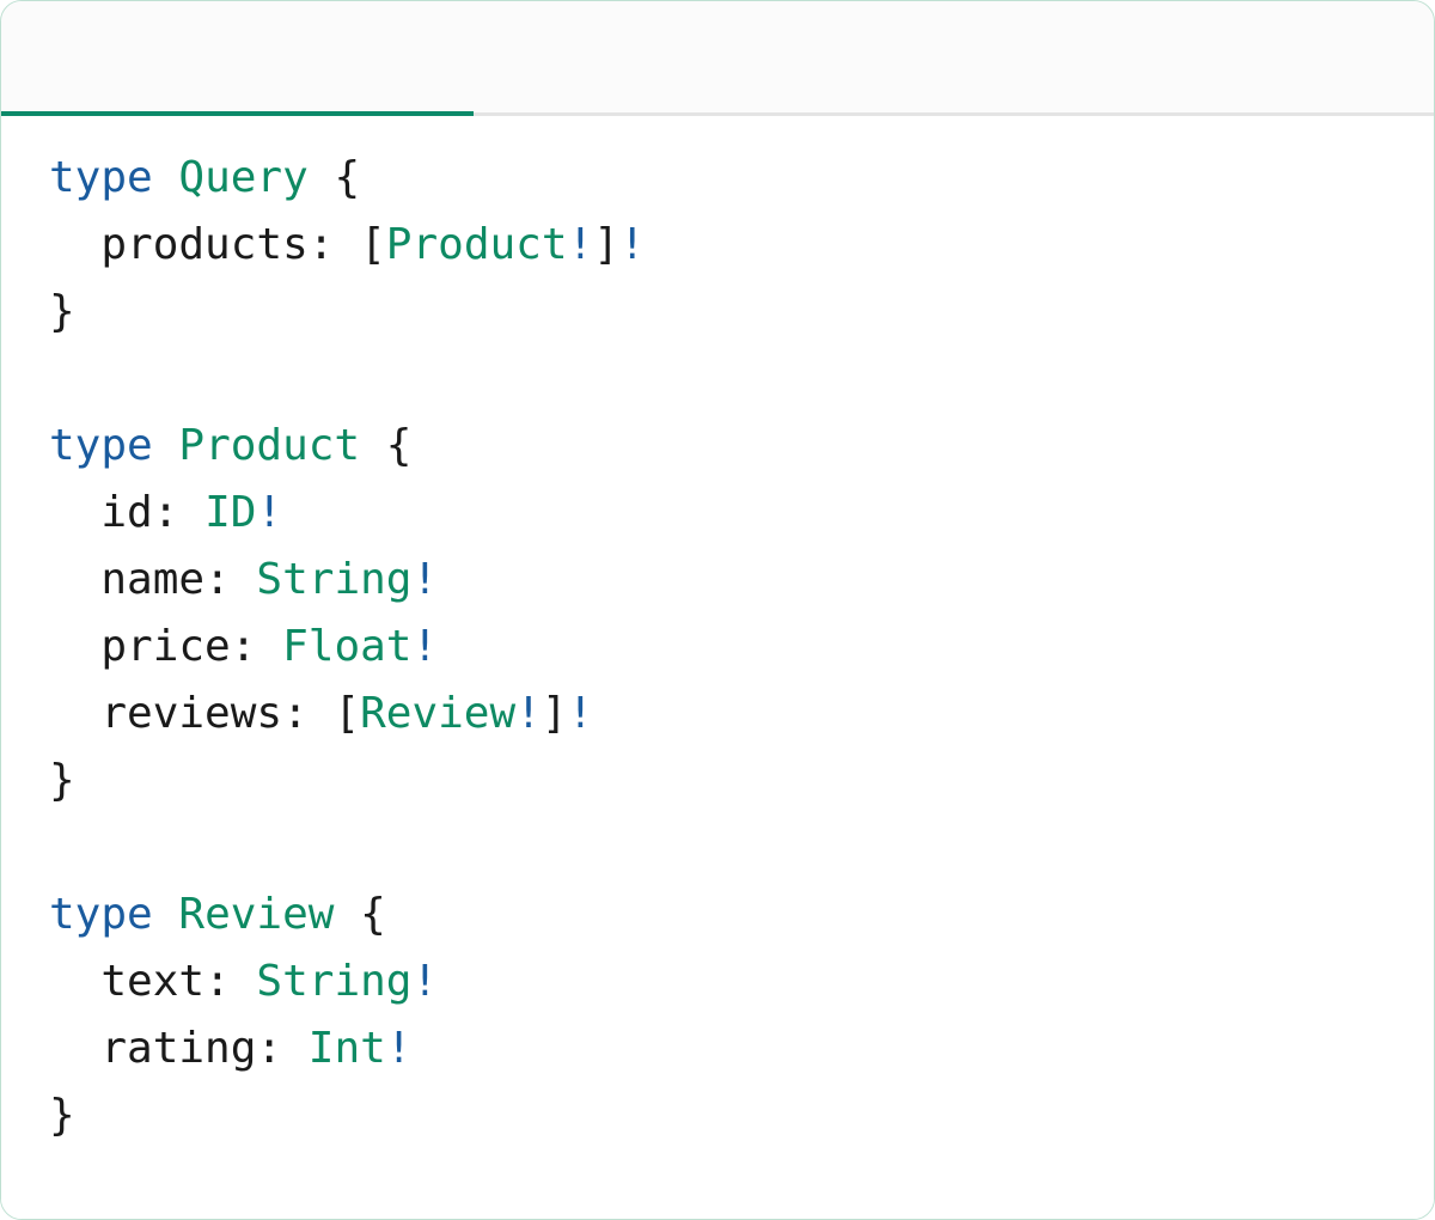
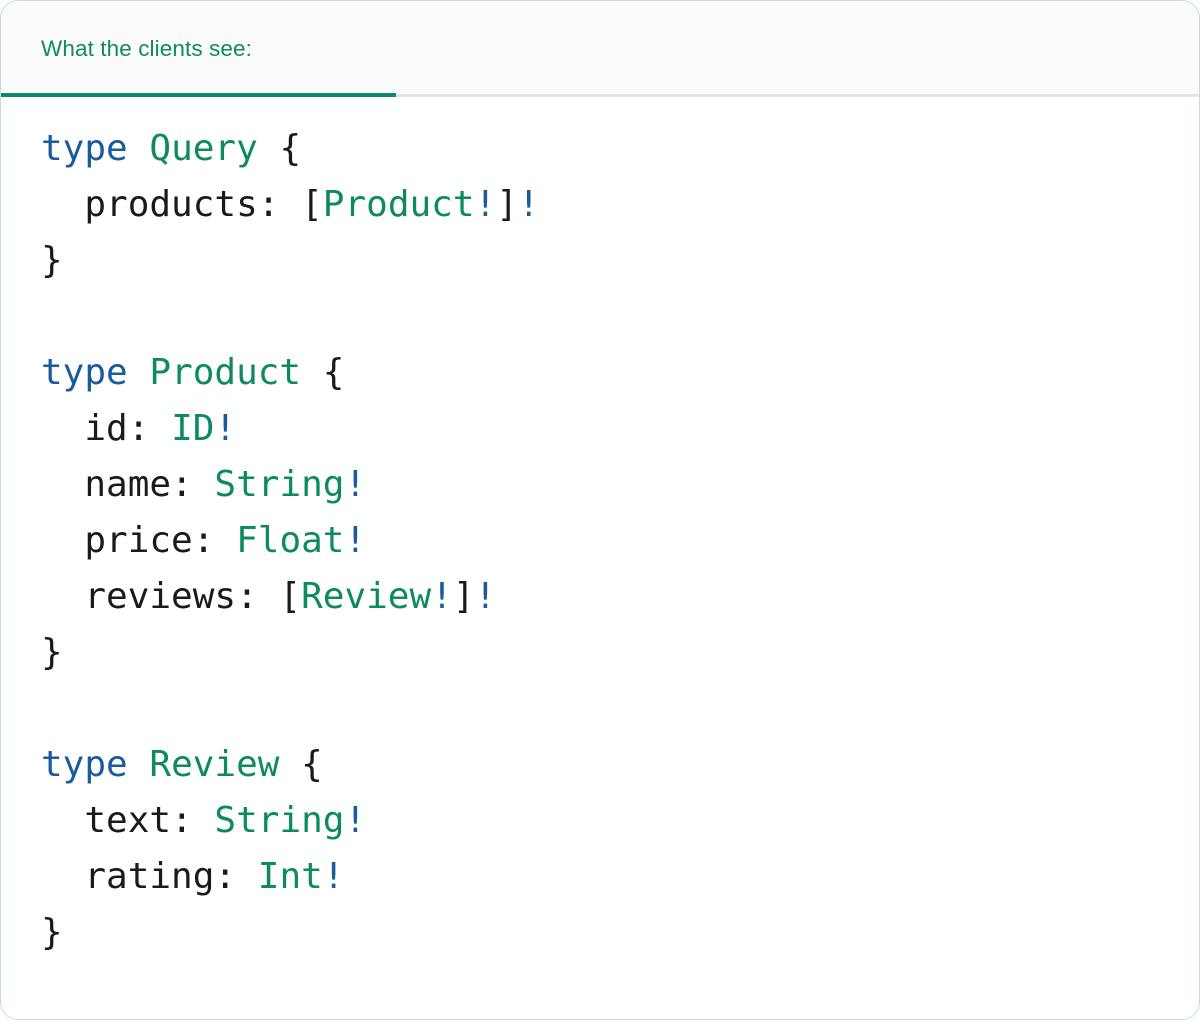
+ What the clients see:
  type Query { products: [Product!]! } type Product { id: ID! name: String! price: Float! reviews: [Review!]! } type Review { text: String! rating: Int! }
